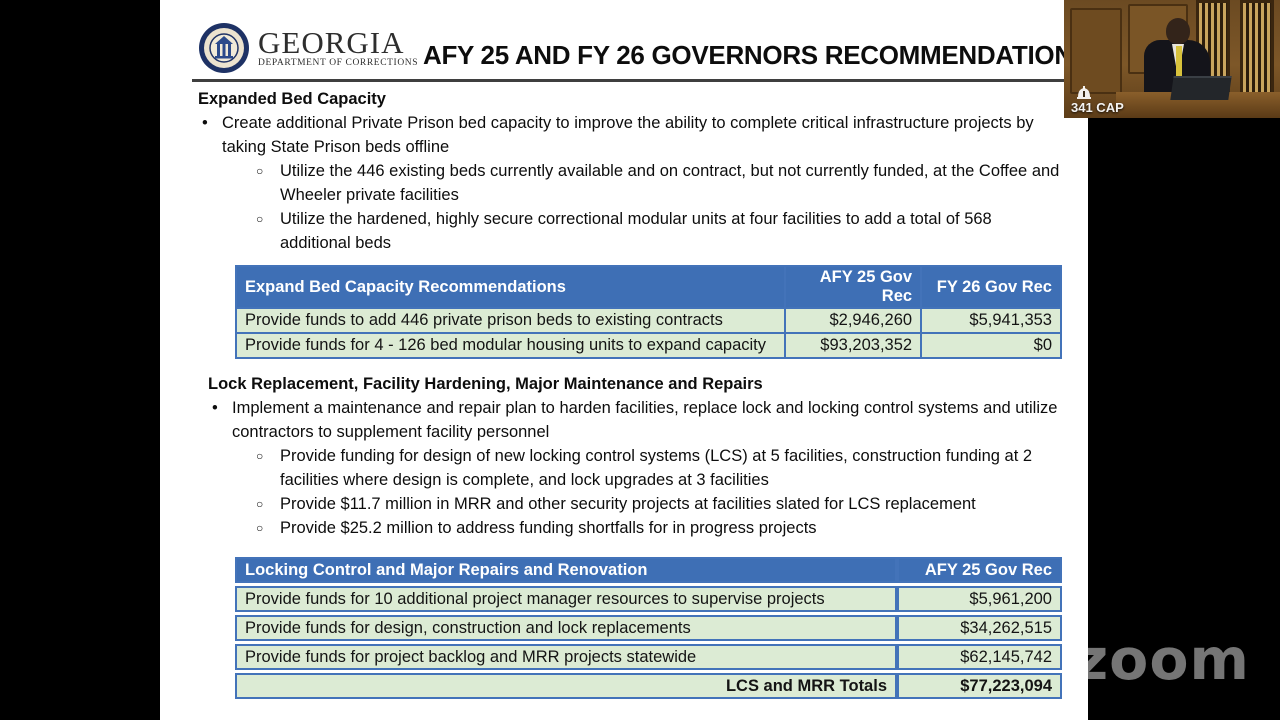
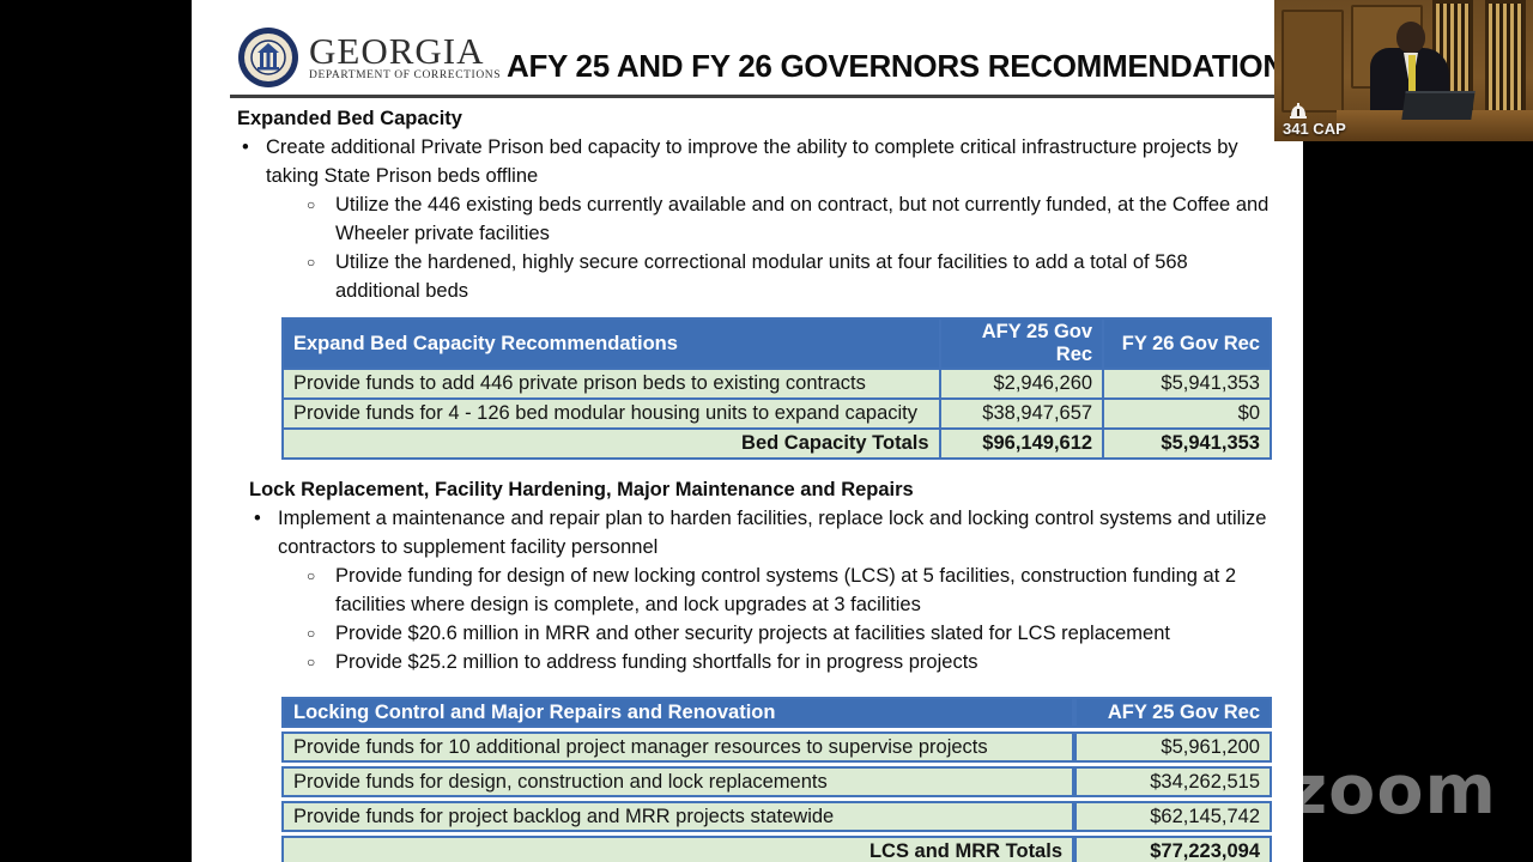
  zoom
  GEORGIA
  DEPARTMENT OF CORRECTIONS
  AFY 25 AND FY 26 GOVERNORS RECOMMENDATIO
  Expanded Bed Capacity
  •
  Create additional Private Prison bed capacity to improve the ability to complete critical infrastructure projects by taking State Prison beds offline
  ○
  Utilize the 446 existing beds currently available and on contract, but not currently funded, at the Coffee and Wheeler private facilities
  ○
  Utilize the hardened, highly secure correctional modular units at four facilities to add a total of 568 additional beds
  Expand Bed Capacity Recommendations	AFY 25 Gov Rec	FY 26 Gov Rec
  Provide funds to add 446 private prison beds to existing contracts	$2,946,260	$5,941,353
- Provide funds for 4 - 126 bed modular housing units to expand capacity	$93,203,352	$0
+ Provide funds for 4 - 126 bed modular housing units to expand capacity	$38,947,657	$0
+ Bed Capacity Totals	$96,149,612	$5,941,353
  Lock Replacement, Facility Hardening, Major Maintenance and Repairs
  •
  Implement a maintenance and repair plan to harden facilities, replace lock and locking control systems and utilize contractors to supplement facility personnel
  ○
  Provide funding for design of new locking control systems (LCS) at 5 facilities, construction funding at 2 facilities where design is complete, and lock upgrades at 3 facilities
  ○
- Provide $11.7 million in MRR and other security projects at facilities slated for LCS replacement
+ Provide $20.6 million in MRR and other security projects at facilities slated for LCS replacement
  ○
  Provide $25.2 million to address funding shortfalls for in progress projects
  Locking Control and Major Repairs and Renovation	AFY 25 Gov Rec
  Provide funds for 10 additional project manager resources to supervise projects	$5,961,200
  Provide funds for design, construction and lock replacements	$34,262,515
  Provide funds for project backlog and MRR projects statewide	$62,145,742
  LCS and MRR Totals	$77,223,094
  341 CAP
